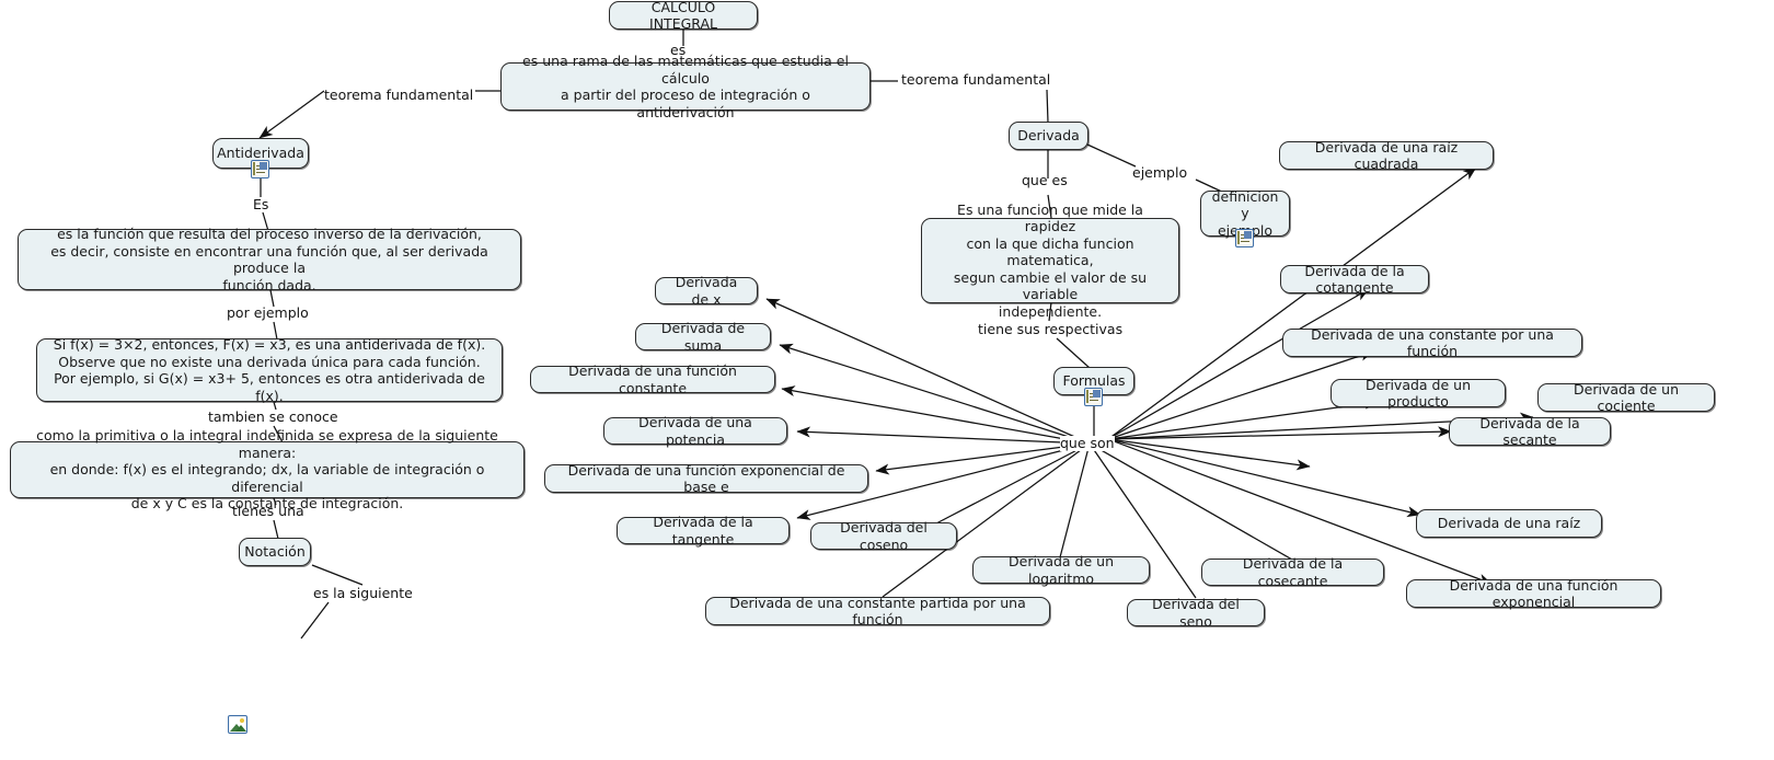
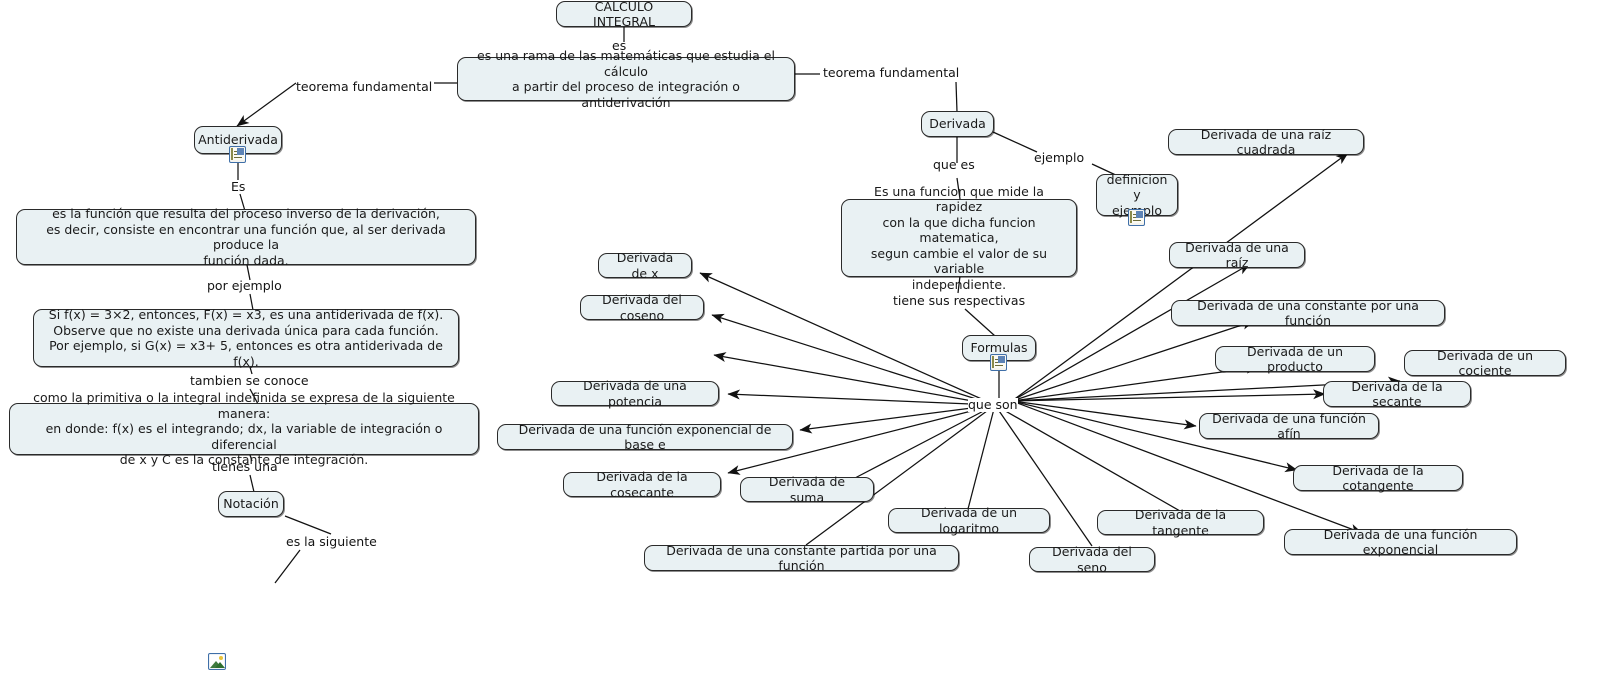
  CALCULO INTEGRAL
  es una rama de las matemáticas que estudia el cálculo
  a partir del proceso de integración o antiderivación
  Antiderivada
  es la función que resulta del proceso inverso de la derivación,
  es decir, consiste en encontrar una función que, al ser derivada produce la
  función dada.
  Si f(x) = 3×2, entonces, F(x) = x3, es una antiderivada de f(x).
  Observe que no existe una derivada única para cada función.
  Por ejemplo, si G(x) = x3+ 5, entonces es otra antiderivada de f(x).
  como la primitiva o la integral indefinida se expresa de la siguiente manera:
  en donde: f(x) es el integrando; dx, la variable de integración o diferencial
  de x y C es la constante de integración.
  Notación
  Derivada
  Es una funcion que mide la rapidez
  con la que dicha funcion matematica,
  segun cambie el valor de su variable
  independiente.
  definicion y
  ejeplo
  Formulas
  Derivada de x
- Derivada de suma
+ Derivada del coseno
- Derivada de una función constante
  Derivada de una potencia
  Derivada de una función exponencial de base e
- Derivada de la tangente
+ Derivada de la cosecante
- Derivada del coseno
+ Derivada de suma
  Derivada de una constante partida por una función
  Derivada de un logaritmo
  Derivada del seno
- Derivada de la cosecante
+ Derivada de la tangente
  Derivada de una función exponencial
- Derivada de una raíz
+ Derivada de la cotangente
+ Derivada de una función afín
  Derivada de la secante
  Derivada de un cociente
  Derivada de un producto
  Derivada de una constante por una función
- Derivada de la cotangente
+ Derivada de una raíz
  Derivada de una raíz cuadrada
  es
  teorema fundamental
  teorema fundamental
  Es
  por ejemplo
  tambien se conoce
  tienes una
  es la siguiente
  que es
  ejemplo
  tiene sus respectivas
  que son
